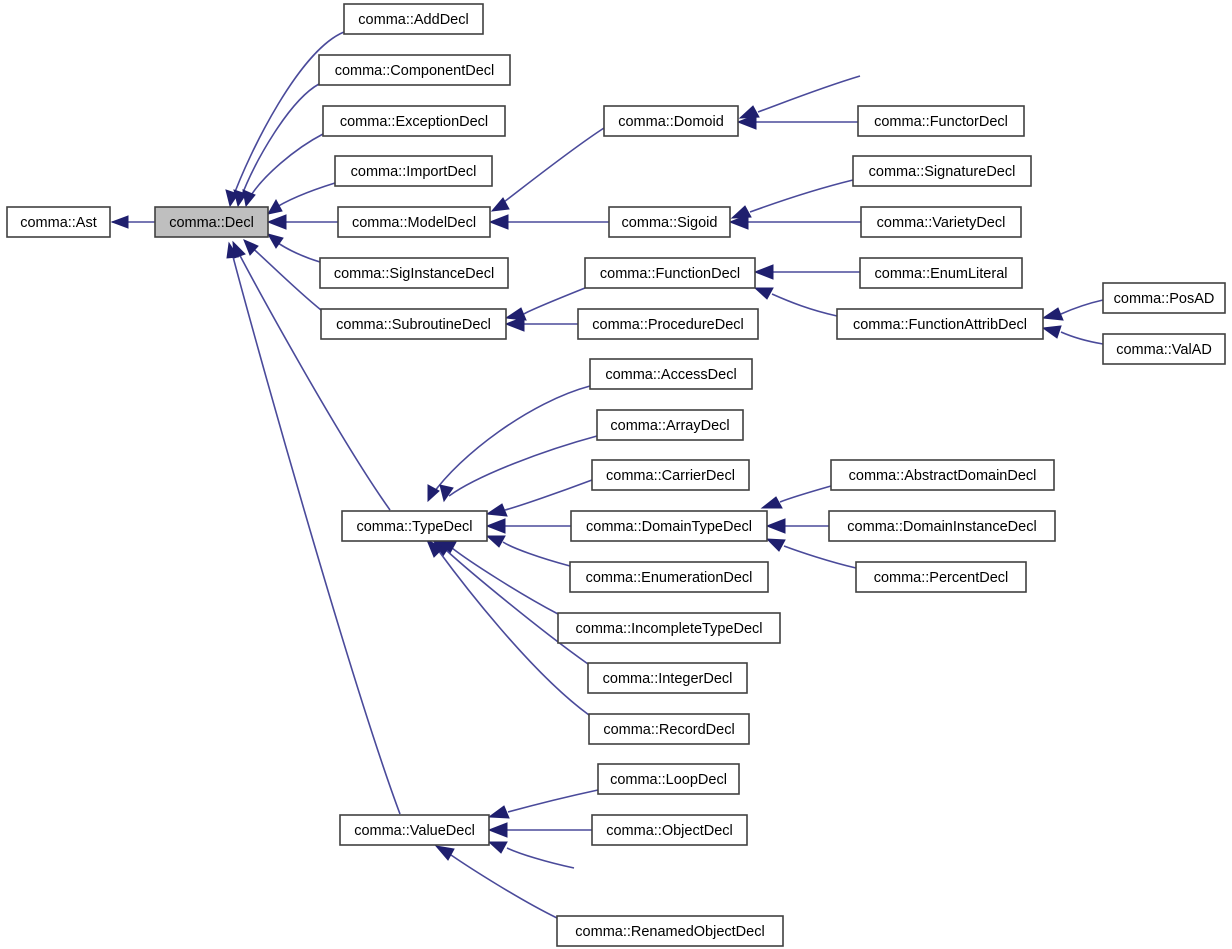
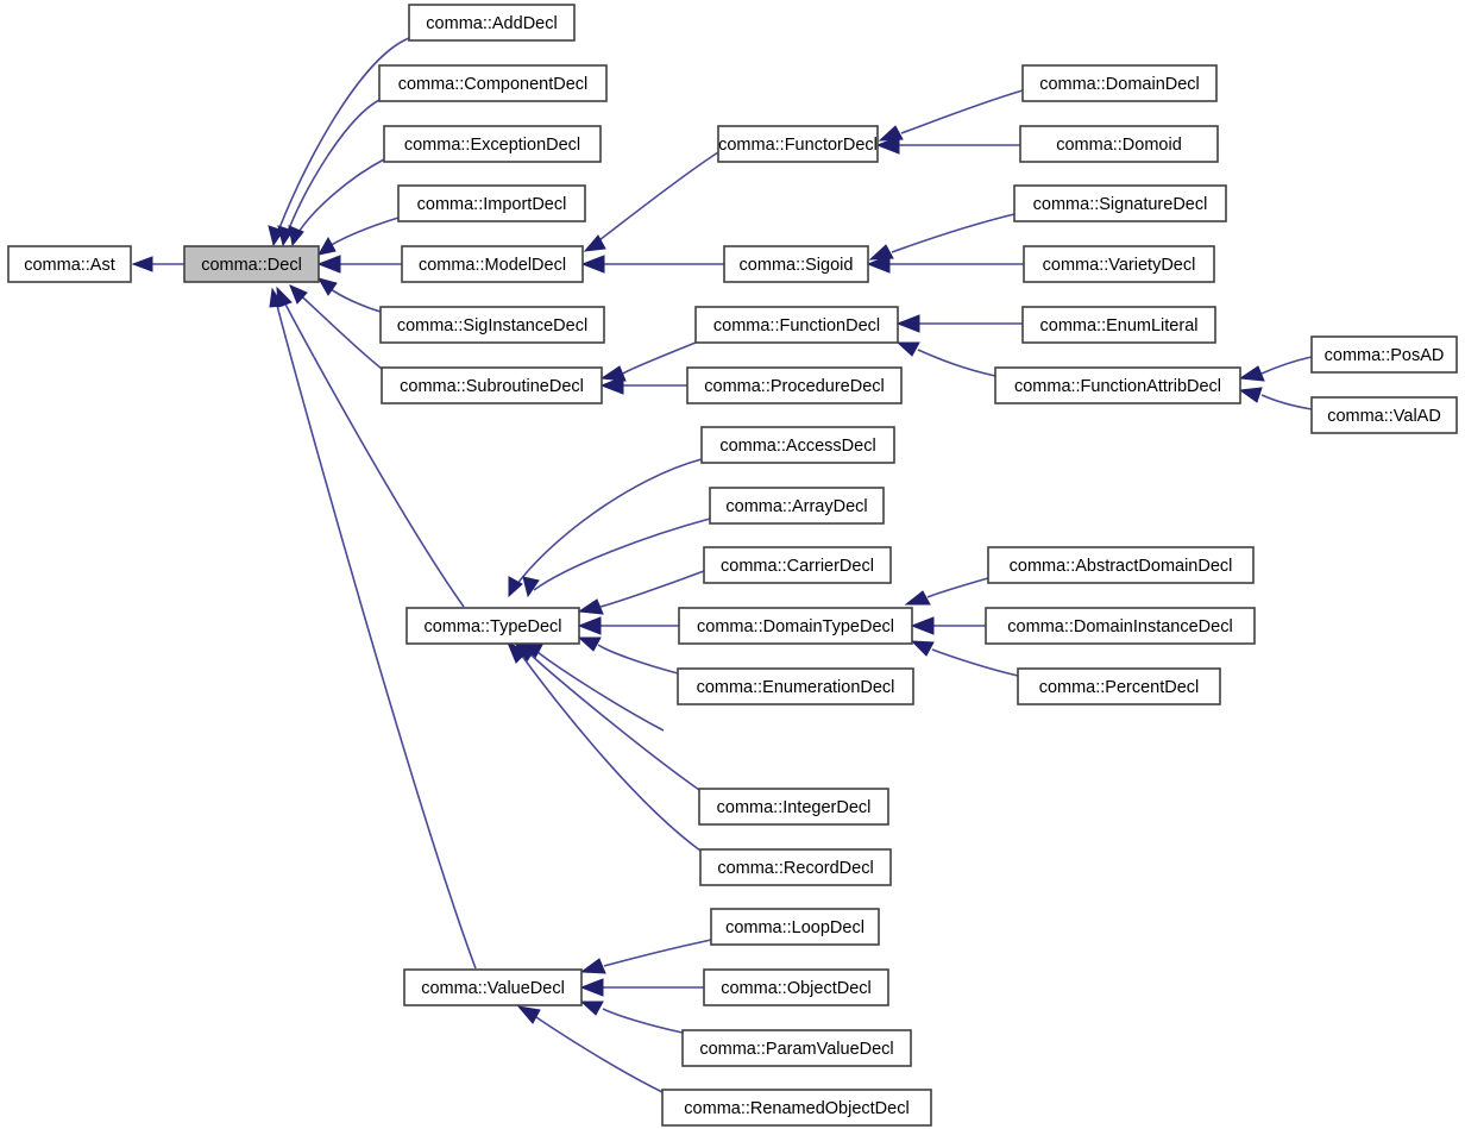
  comma::Ast
  comma::Decl
  comma::AddDecl
  comma::ComponentDecl
  comma::ExceptionDecl
  comma::ImportDecl
  comma::ModelDecl
  comma::SigInstanceDecl
  comma::SubroutineDecl
- comma::Domoid
+ comma::FunctorDecl
+ comma::DomainDecl
- comma::FunctorDecl
+ comma::Domoid
  comma::Sigoid
  comma::SignatureDecl
  comma::VarietyDecl
  comma::FunctionDecl
  comma::EnumLiteral
  comma::ProcedureDecl
  comma::FunctionAttribDecl
  comma::PosAD
  comma::ValAD
  comma::AccessDecl
  comma::ArrayDecl
  comma::CarrierDecl
  comma::TypeDecl
  comma::DomainTypeDecl
  comma::AbstractDomainDecl
  comma::DomainInstanceDecl
  comma::PercentDecl
  comma::EnumerationDecl
- comma::IncompleteTypeDecl
  comma::IntegerDecl
  comma::RecordDecl
  comma::ValueDecl
  comma::LoopDecl
  comma::ObjectDecl
+ comma::ParamValueDecl
  comma::RenamedObjectDecl
